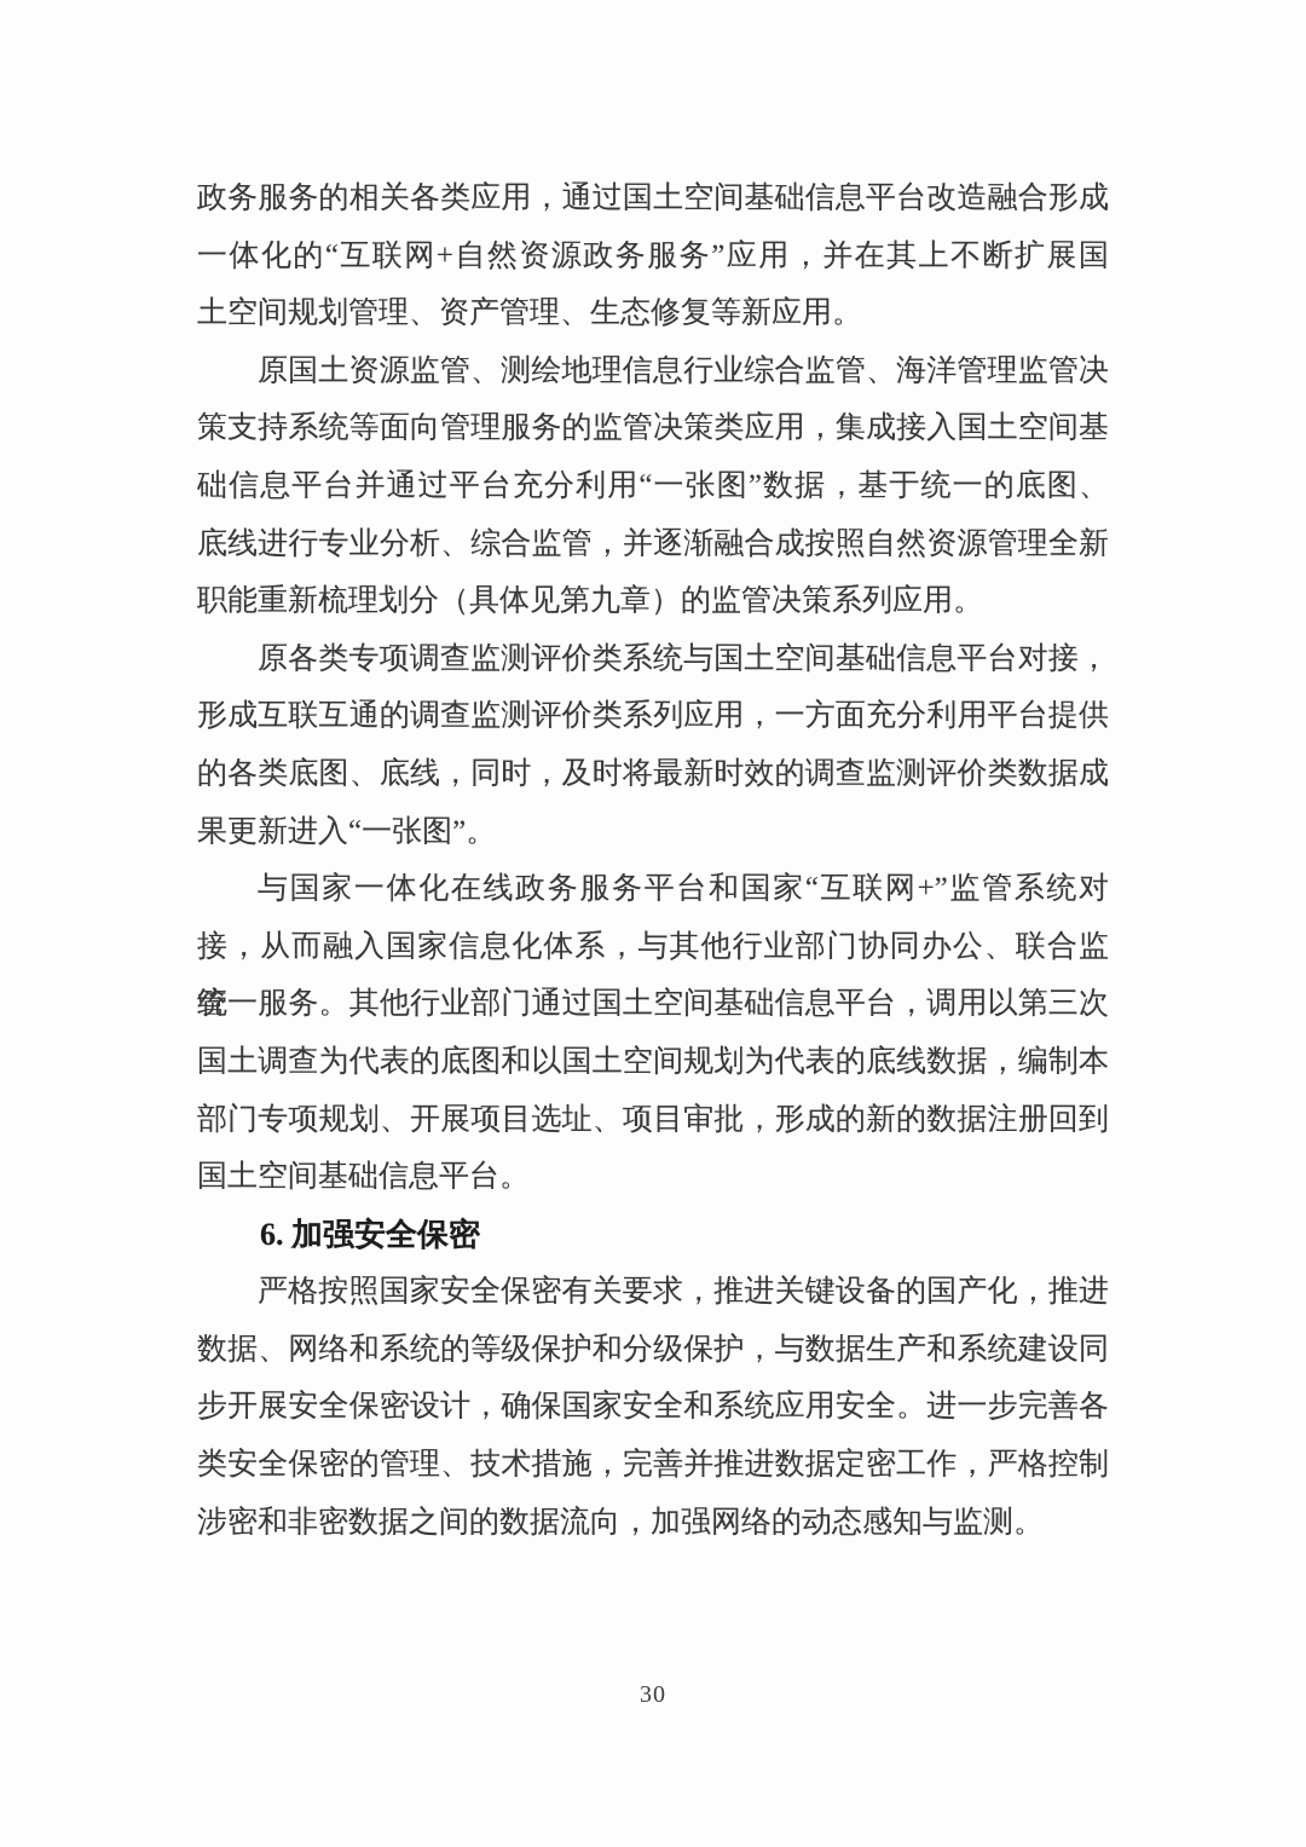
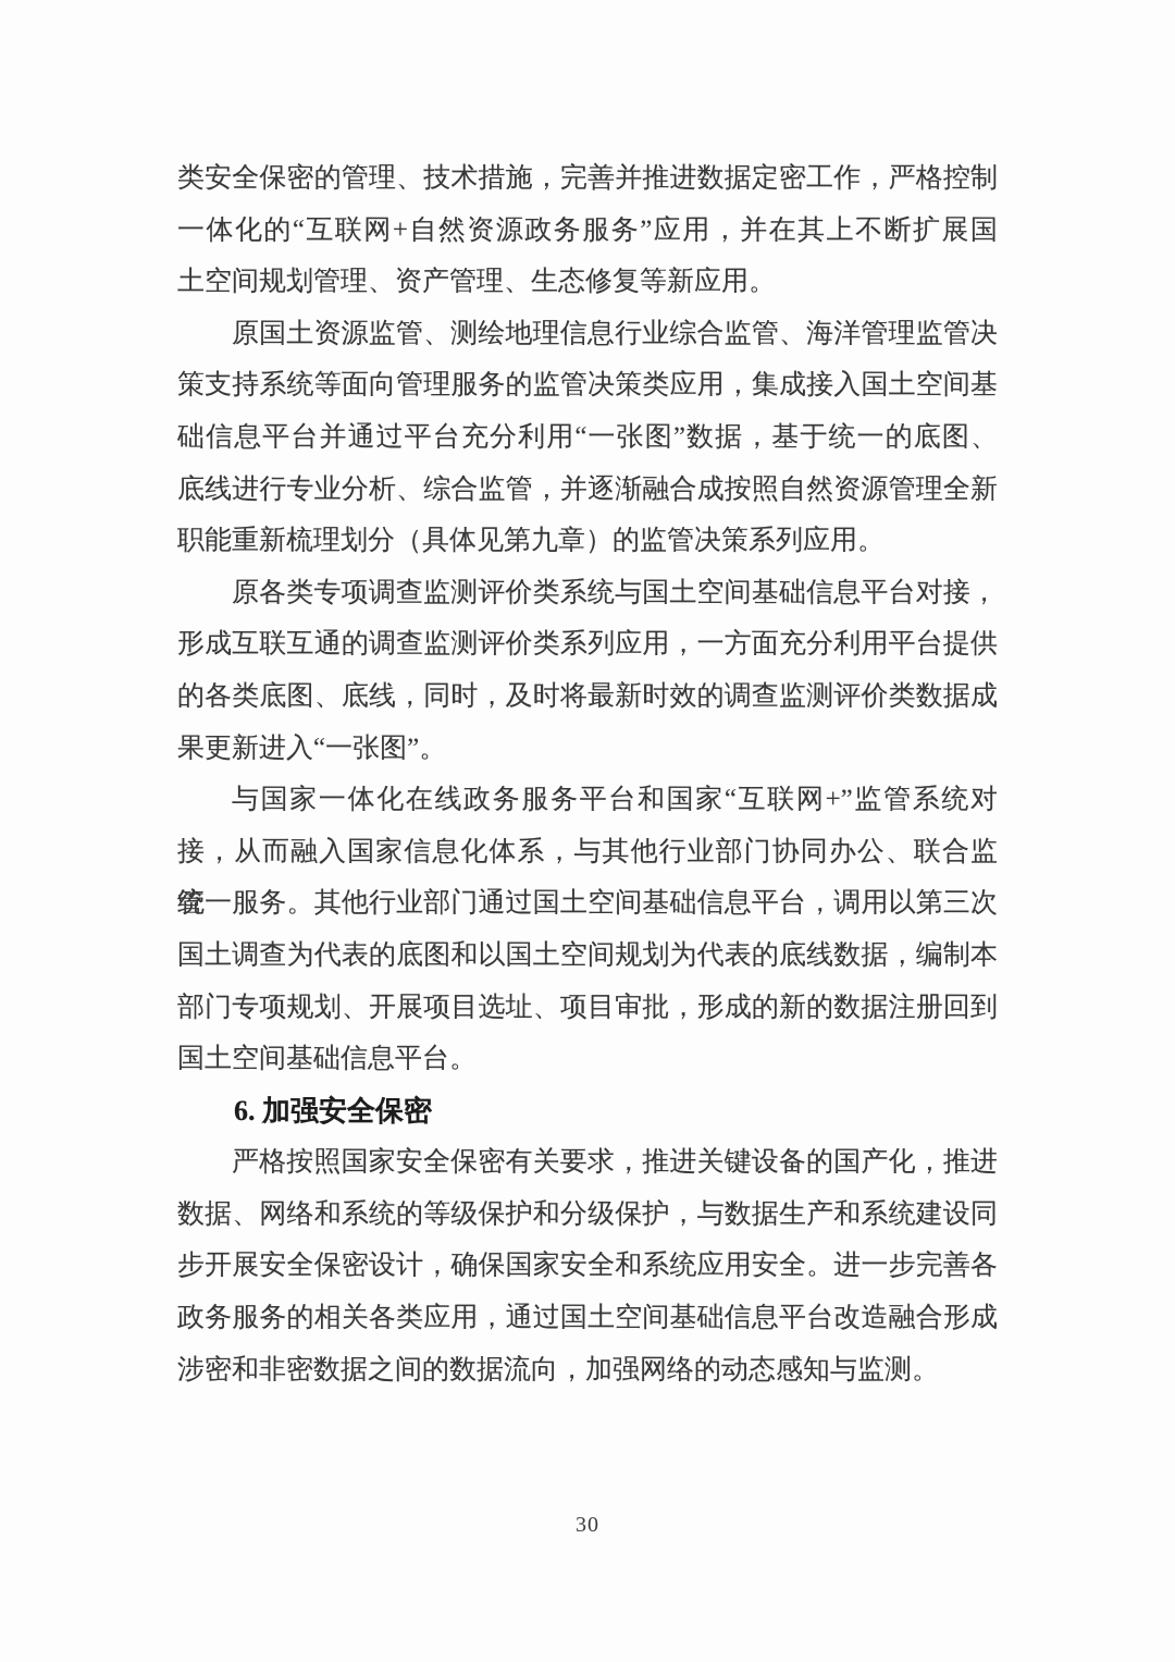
- 政务服务的相关各类应用，通过国土空间基础信息平台改造融合形成
+ 类安全保密的管理、技术措施，完善并推进数据定密工作，严格控制
  一体化的“互联网+自然资源政务服务”应用，并在其上不断扩展国
  土空间规划管理、资产管理、生态修复等新应用。
  原国土资源监管、测绘地理信息行业综合监管、海洋管理监管决
  策支持系统等面向管理服务的监管决策类应用，集成接入国土空间基
  础信息平台并通过平台充分利用“一张图”数据，基于统一的底图、
  底线进行专业分析、综合监管，并逐渐融合成按照自然资源管理全新
  职能重新梳理划分（具体见第九章）的监管决策系列应用。
  原各类专项调查监测评价类系统与国土空间基础信息平台对接，
  形成互联互通的调查监测评价类系列应用，一方面充分利用平台提供
  的各类底图、底线，同时，及时将最新时效的调查监测评价类数据成
  果更新进入“一张图”。
  与国家一体化在线政务服务平台和国家“互联网+”监管系统对
  接，从而融入国家信息化体系，与其他行业部门协同办公、联合监管、
  统一服务。其他行业部门通过国土空间基础信息平台，调用以第三次
  国土调查为代表的底图和以国土空间规划为代表的底线数据，编制本
  部门专项规划、开展项目选址、项目审批，形成的新的数据注册回到
  国土空间基础信息平台。
  6. 加强安全保密
  严格按照国家安全保密有关要求，推进关键设备的国产化，推进
  数据、网络和系统的等级保护和分级保护，与数据生产和系统建设同
  步开展安全保密设计，确保国家安全和系统应用安全。进一步完善各
- 类安全保密的管理、技术措施，完善并推进数据定密工作，严格控制
+ 政务服务的相关各类应用，通过国土空间基础信息平台改造融合形成
  涉密和非密数据之间的数据流向，加强网络的动态感知与监测。
  30
